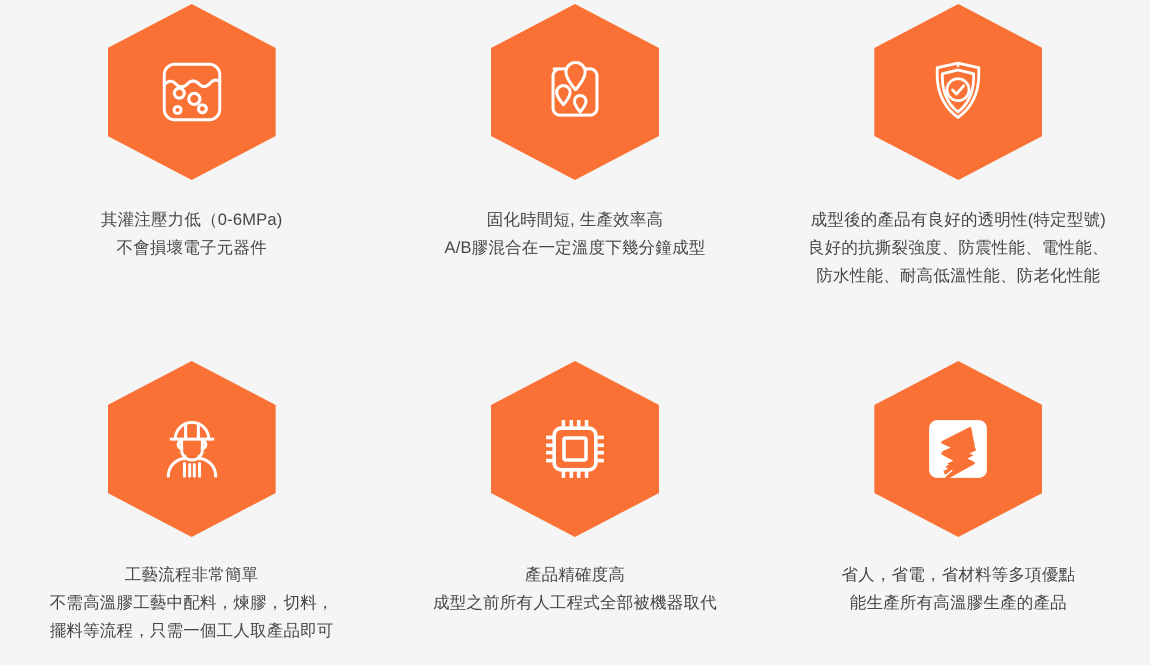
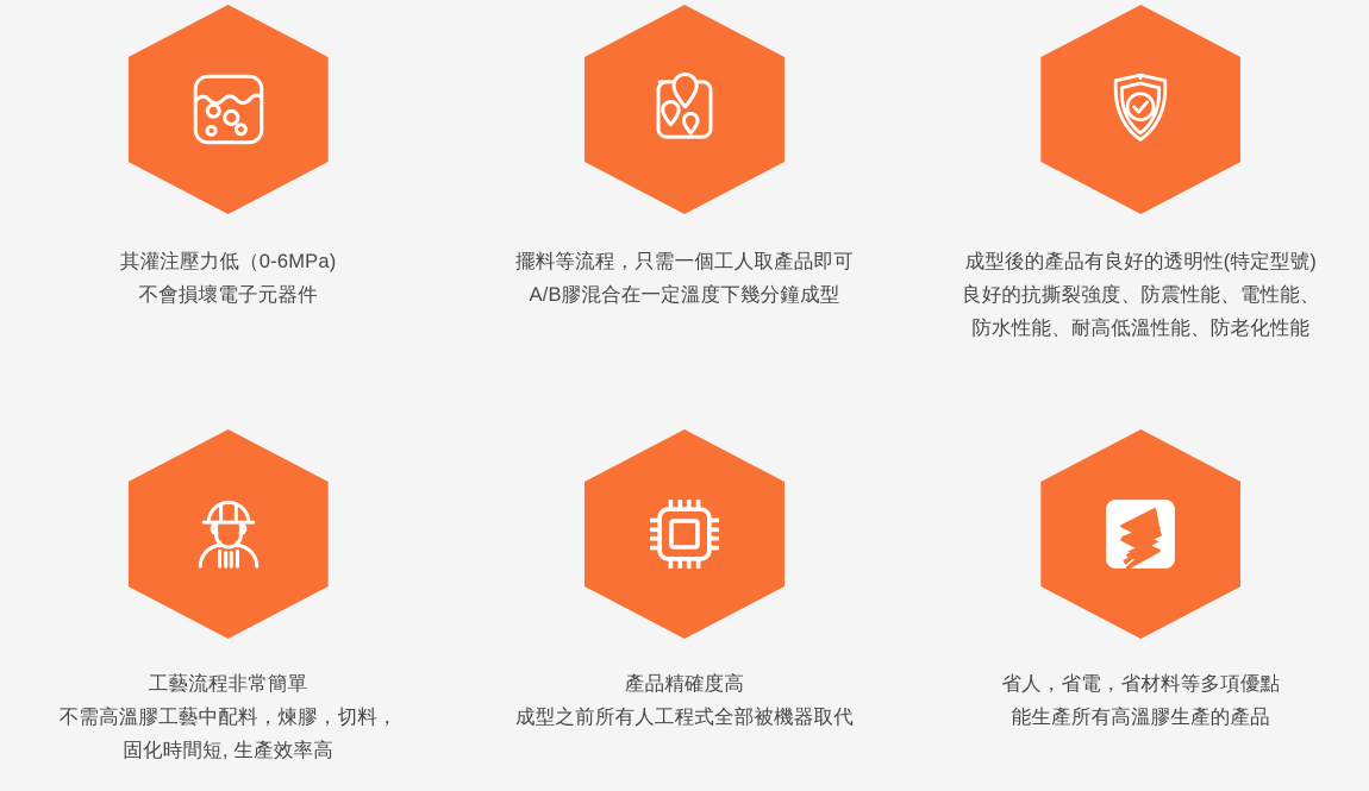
  其灌注壓力低（0-6MPa)
  不會損壞電子元器件
- 固化時間短, 生產效率高
+ 擺料等流程，只需一個工人取產品即可
  A/B膠混合在一定溫度下幾分鐘成型
  成型後的產品有良好的透明性(特定型號)
  良好的抗撕裂強度、防震性能、電性能、
  防水性能、耐高低溫性能、防老化性能
  工藝流程非常簡單
  不需高溫膠工藝中配料，煉膠，切料，
- 擺料等流程，只需一個工人取產品即可
+ 固化時間短, 生產效率高
  產品精確度高
  成型之前所有人工程式全部被機器取代
  省人，省電，省材料等多項優點
  能生產所有高溫膠生產的產品
